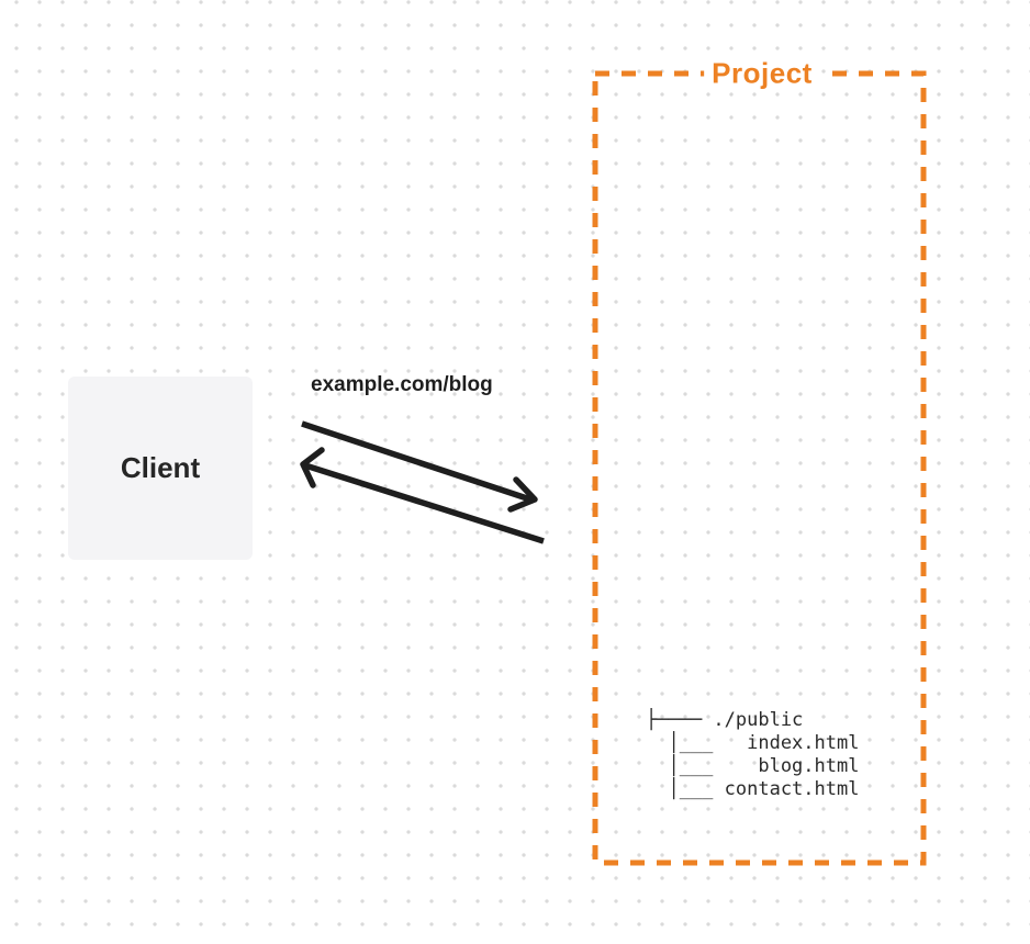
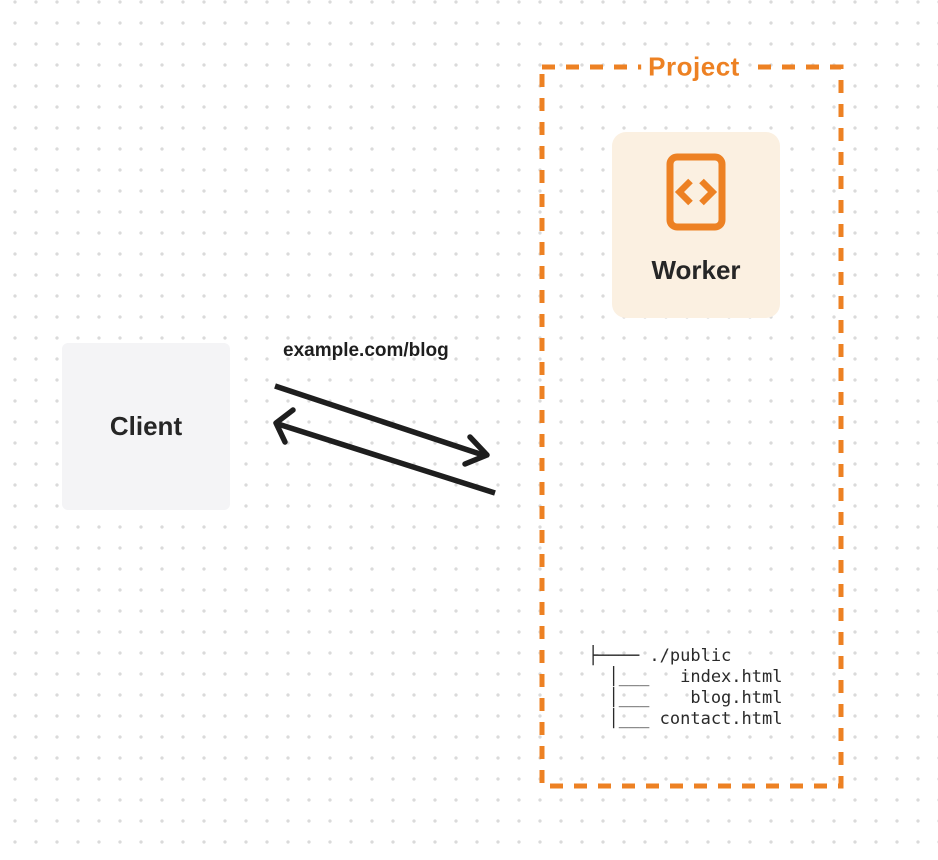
  Project
+ Worker
  ├──── ./public
  │___ index.html
  │___ blog.html
  │___ contact.html
  Client
  example.com/blog
